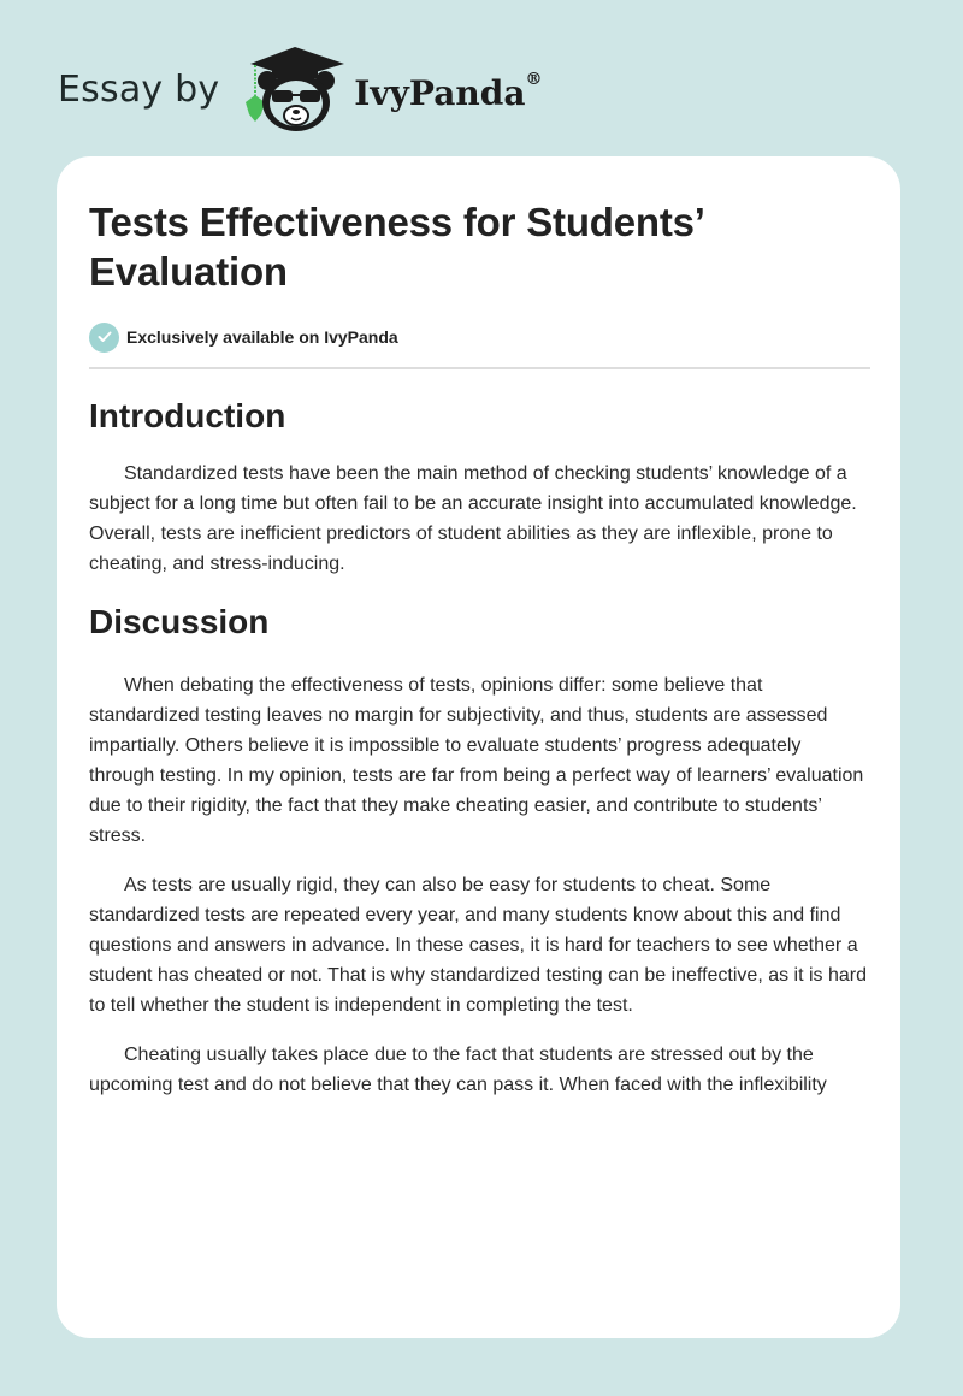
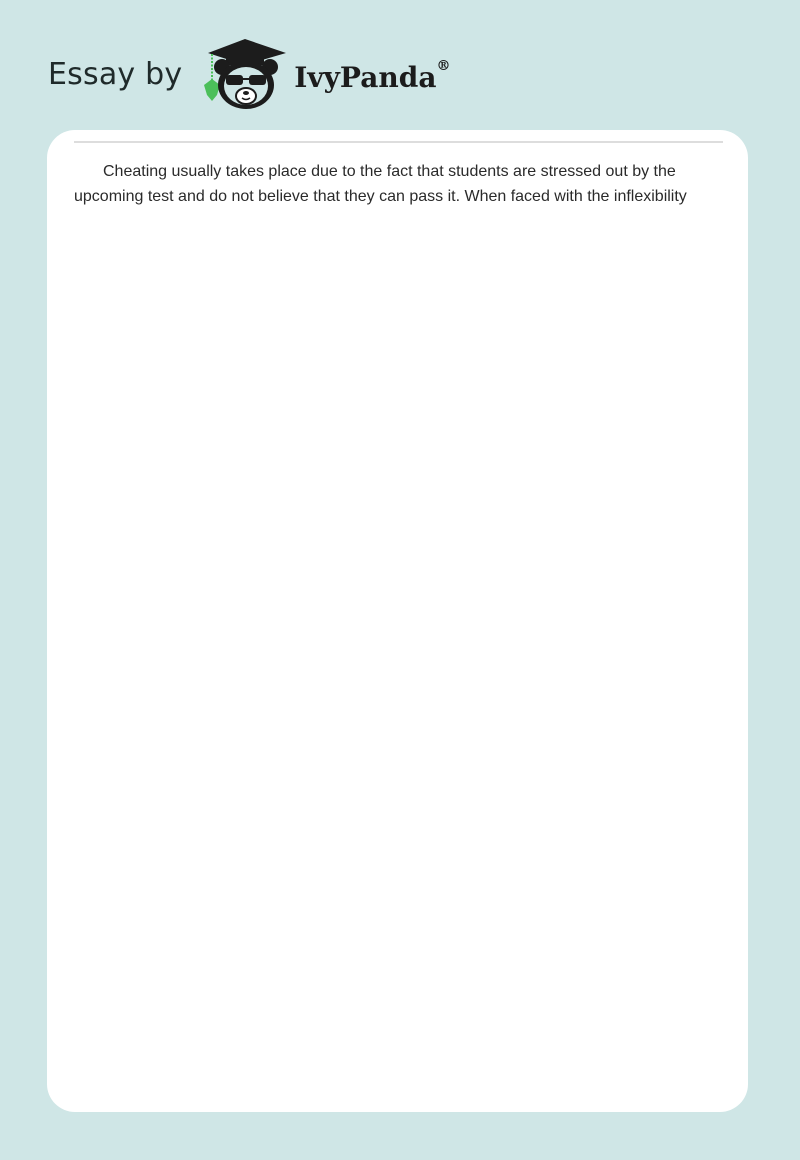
  Essay by
  IvyPanda®
- Tests Effectiveness for Students’ Evaluation
- Exclusively available on IvyPanda
- Introduction
- Standardized tests have been the main method of checking students’ knowledge of a subject for a long time but often fail to be an accurate insight into accumulated knowledge. Overall, tests are inefficient predictors of student abilities as they are inflexible, prone to cheating, and stress-inducing.
- Discussion
- When debating the effectiveness of tests, opinions differ: some believe that standardized testing leaves no margin for subjectivity, and thus, students are assessed impartially. Others believe it is impossible to evaluate students’ progress adequately through testing. In my opinion, tests are far from being a perfect way of learners’ evaluation due to their rigidity, the fact that they make cheating easier, and contribute to students’ stress.
- As tests are usually rigid, they can also be easy for students to cheat. Some standardized tests are repeated every year, and many students know about this and find questions and answers in advance. In these cases, it is hard for teachers to see whether a student has cheated or not. That is why standardized testing can be ineffective, as it is hard to tell whether the student is independent in completing the test.
  Cheating usually takes place due to the fact that students are stressed out by the upcoming test and do not believe that they can pass it. When faced with the inflexibility
